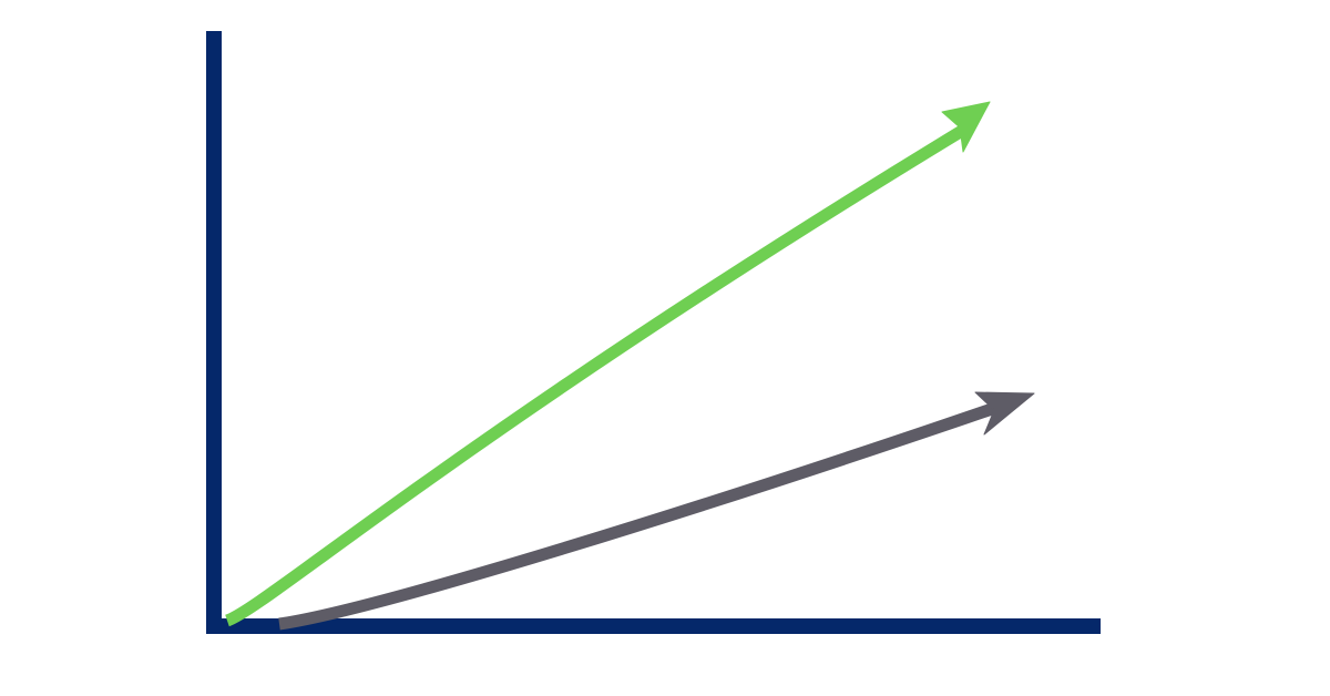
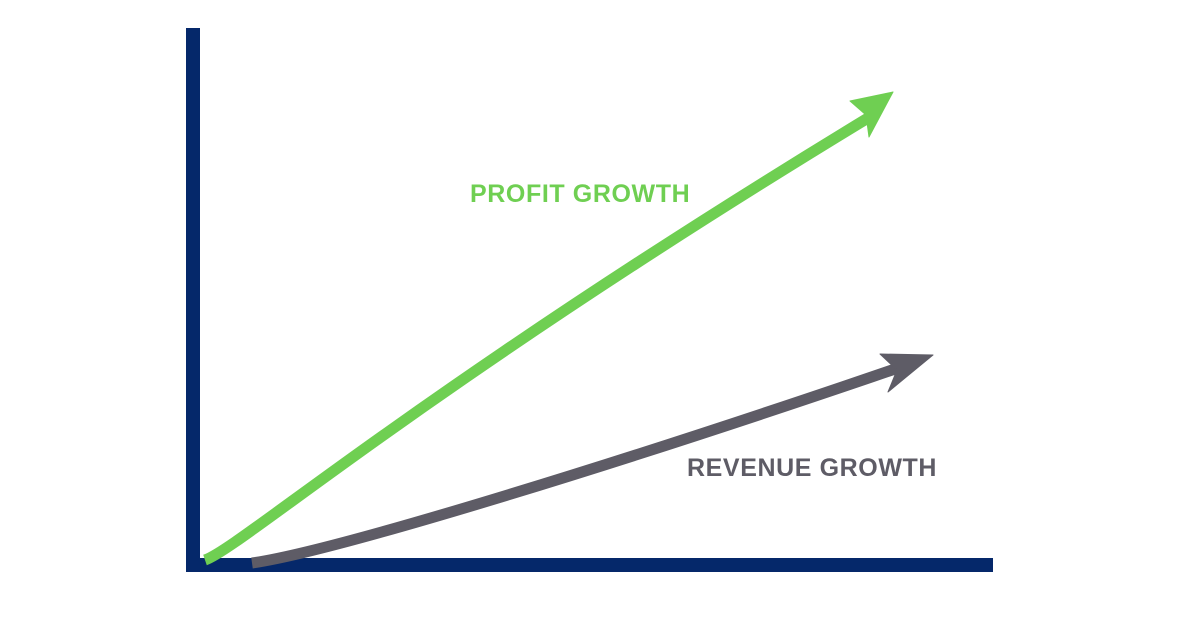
+ PROFIT GROWTH
+ REVENUE GROWTH
